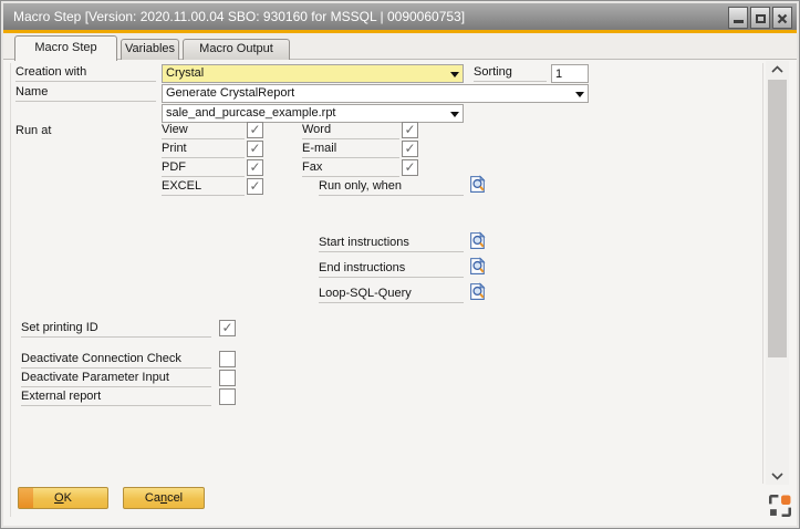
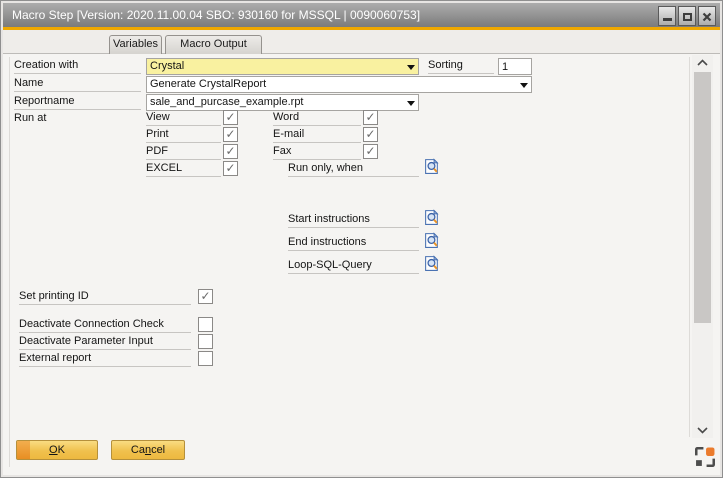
  Macro Step [Version: 2020.11.00.04 SBO: 930160 for MSSQL | 0090060753]
- Macro Step
  Variables
  Macro Output
  Creation with
  Crystal
  Sorting
  1
  Name
  Generate CrystalReport
+ Reportname
  sale_and_purcase_example.rpt
  Run at
  View
  ✓
  Print
  ✓
  PDF
  ✓
  EXCEL
  ✓
  Word
  ✓
  E-mail
  ✓
  Fax
  ✓
  Run only, when
  Start instructions
  End instructions
  Loop-SQL-Query
  Set printing ID
  ✓
  Deactivate Connection Check
  Deactivate Parameter Input
  External report
  OK
  Cancel
